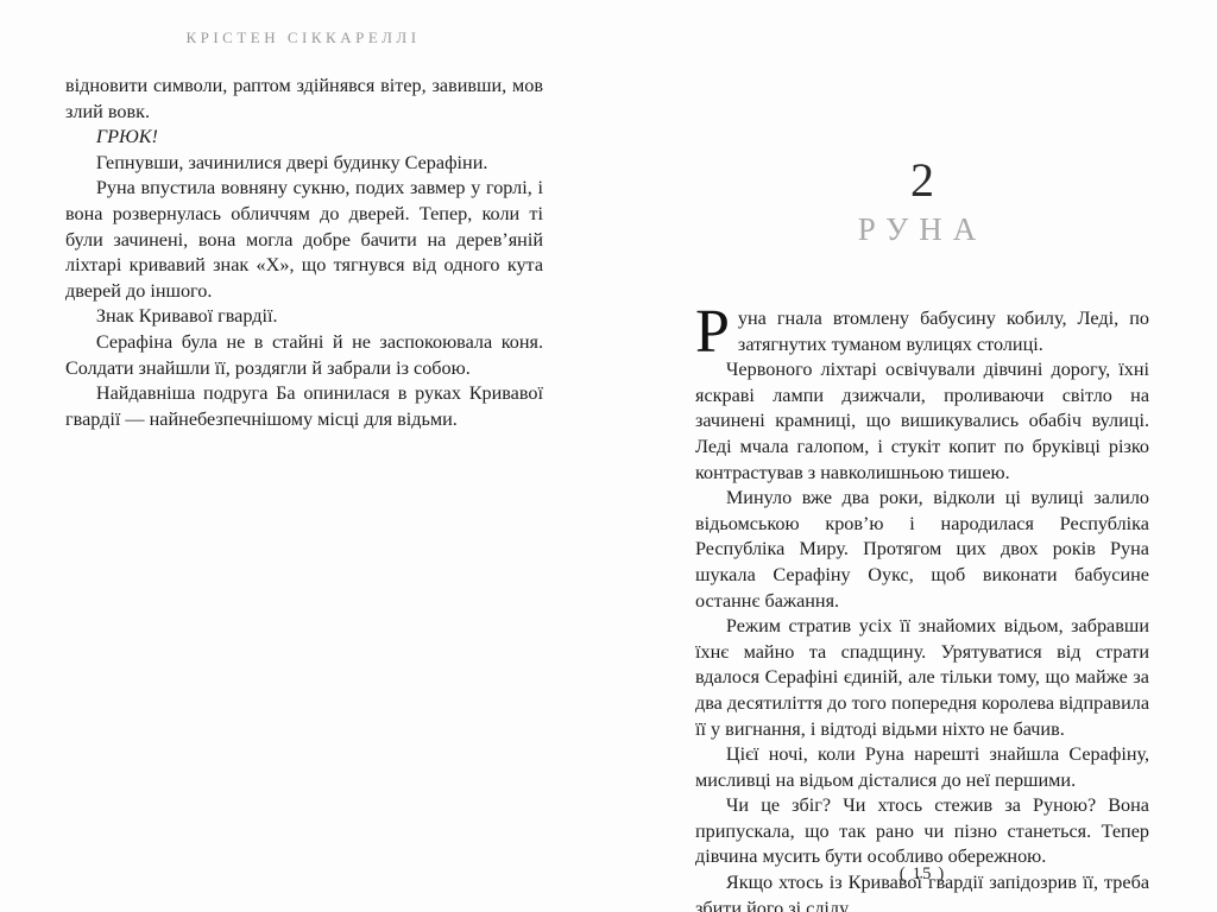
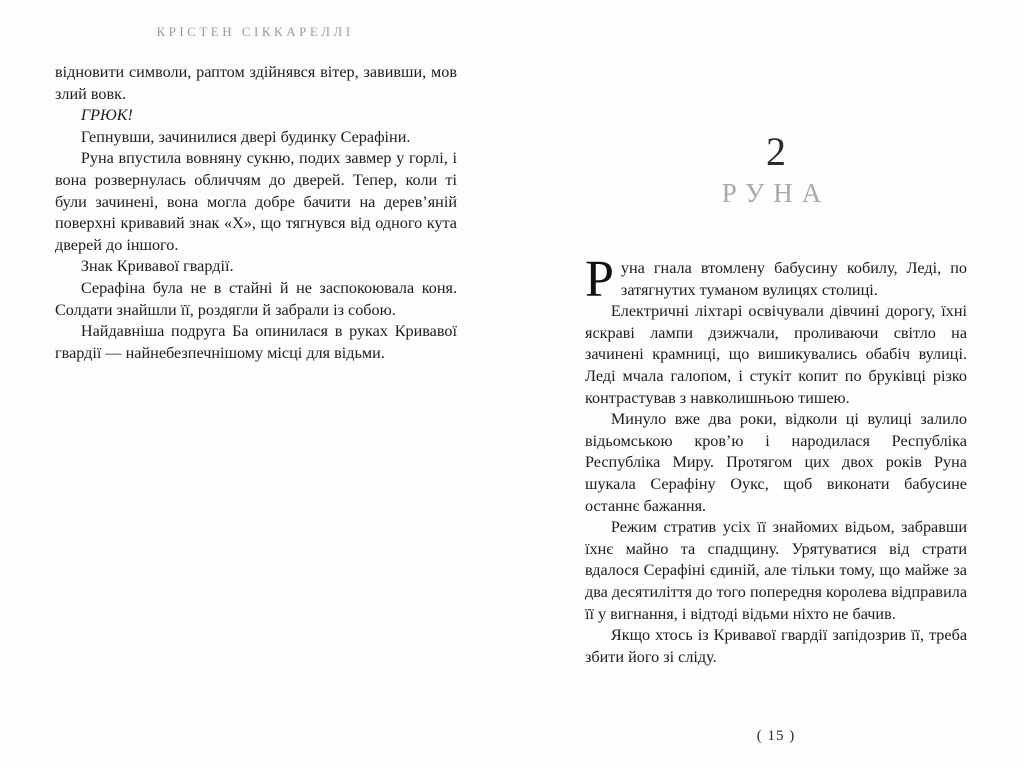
  КРІСТЕН СІККАРЕЛЛІ
  відновити символи, раптом здійнявся вітер, завивши, мов злий вовк.
  ГРЮК!
  Гепнувши, зачинилися двері будинку Серафіни.
- Руна впустила вовняну сукню, подих завмер у горлі, і вона розвернулась обличчям до дверей. Тепер, коли ті були зачинені, вона могла добре бачити на дерев’яній ліхтарі кривавий знак «X», що тягнувся від одного кута дверей до іншого.
+ Руна впустила вовняну сукню, подих завмер у горлі, і вона розвернулась обличчям до дверей. Тепер, коли ті були зачинені, вона могла добре бачити на дерев’яній поверхні кривавий знак «X», що тягнувся від одного кута дверей до іншого.
  Знак Кривавої гвардії.
  Серафіна була не в стайні й не заспокоювала коня. Солдати знайшли її, роздягли й забрали із собою.
  Найдавніша подруга Ба опинилася в руках Кривавої гвардії — найнебезпечнішому місці для відьми.
  2
  РУНА
  Р
  уна гнала втомлену бабусину кобилу, Леді, по затягнутих туманом вулицях столиці.
- Червоного ліхтарі освічували дівчині дорогу, їхні яскраві лампи дзижчали, проливаючи світло на зачинені крамниці, що вишикувались обабіч вулиці. Леді мчала галопом, і стукіт копит по бруківці різко контрастував з навколишньою тишею.
+ Електричні ліхтарі освічували дівчині дорогу, їхні яскраві лампи дзижчали, проливаючи світло на зачинені крамниці, що вишикувались обабіч вулиці. Леді мчала галопом, і стукіт копит по бруківці різко контрастував з навколишньою тишею.
  Минуло вже два роки, відколи ці вулиці залило відьомською кров’ю і народилася Республіка Республіка Миру. Протягом цих двох років Руна шукала Серафіну Оукс, щоб виконати бабусине останнє бажання.
  Режим стратив усіх її знайомих відьом, забравши їхнє майно та спадщину. Урятуватися від страти вдалося Серафіні єдиній, але тільки тому, що майже за два десятиліття до того попередня королева відправила її у вигнання, і відтоді відьми ніхто не бачив.
- Цієї ночі, коли Руна нарешті знайшла Серафіну, мисливці на відьом дісталися до неї першими.
- Чи це збіг? Чи хтось стежив за Руною? Вона припускала, що так рано чи пізно станеться. Тепер дівчина мусить бути особливо обережною.
  Якщо хтось із Кривавої гвардії запідозрив її, треба збити його зі сліду.
  ( 15 )
